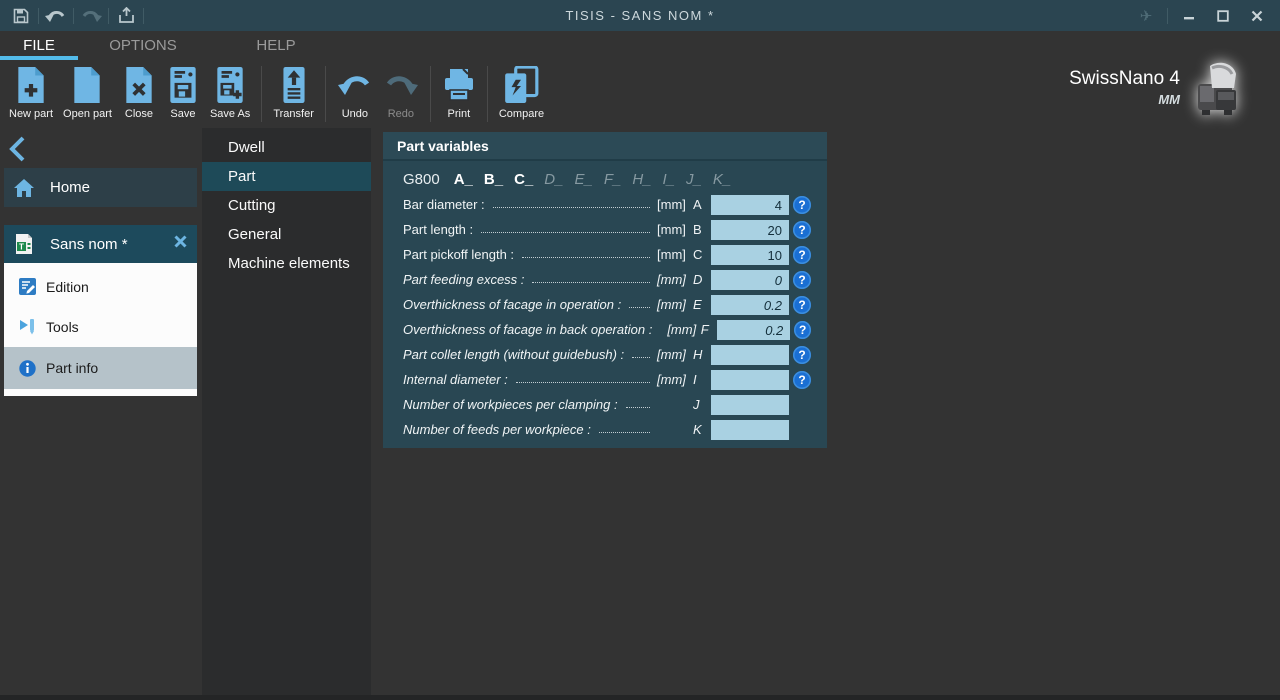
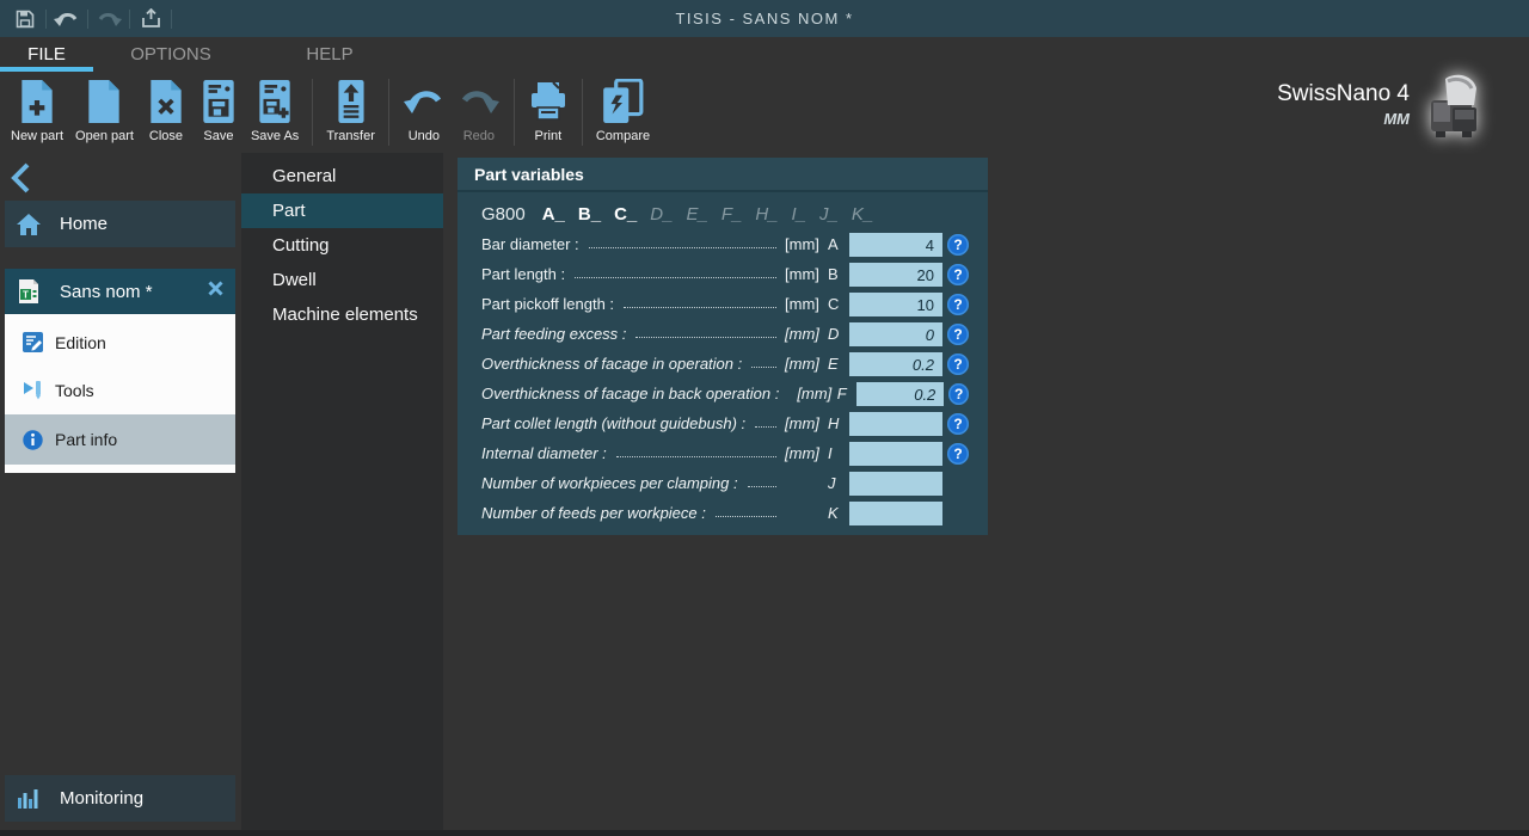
  TISIS - SANS NOM *
- ✈
  FILE
  OPTIONS
  HELP
  New part
  Open part
  Close
  Save
  Save As
  Transfer
  Undo
  Redo
  Print
  Compare
  SwissNano 4
  MM
  Home
  T
  Sans nom *
  Edition
  Tools
  Part info
+ Monitoring
- Dwell
+ General
  Part
  Cutting
- General
+ Dwell
  Machine elements
  Part variables
  G800
  A_
  B_
  C_
  D_
  E_
  F_
  H_
  I_
  J_
  K_
  Bar diameter :
  [mm]
  A
  4
  ?
  Part length :
  [mm]
  B
  20
  ?
  Part pickoff length :
  [mm]
  C
  10
  ?
  Part feeding excess :
  [mm]
  D
  0
  ?
  Overthickness of facage in operation :
  [mm]
  E
  0.2
  ?
  Overthickness of facage in back operation :
  [mm]
  F
  0.2
  ?
  Part collet length (without guidebush) :
  [mm]
  H
  ?
  Internal diameter :
  [mm]
  I
  ?
  Number of workpieces per clamping :
  J
  Number of feeds per workpiece :
  K
